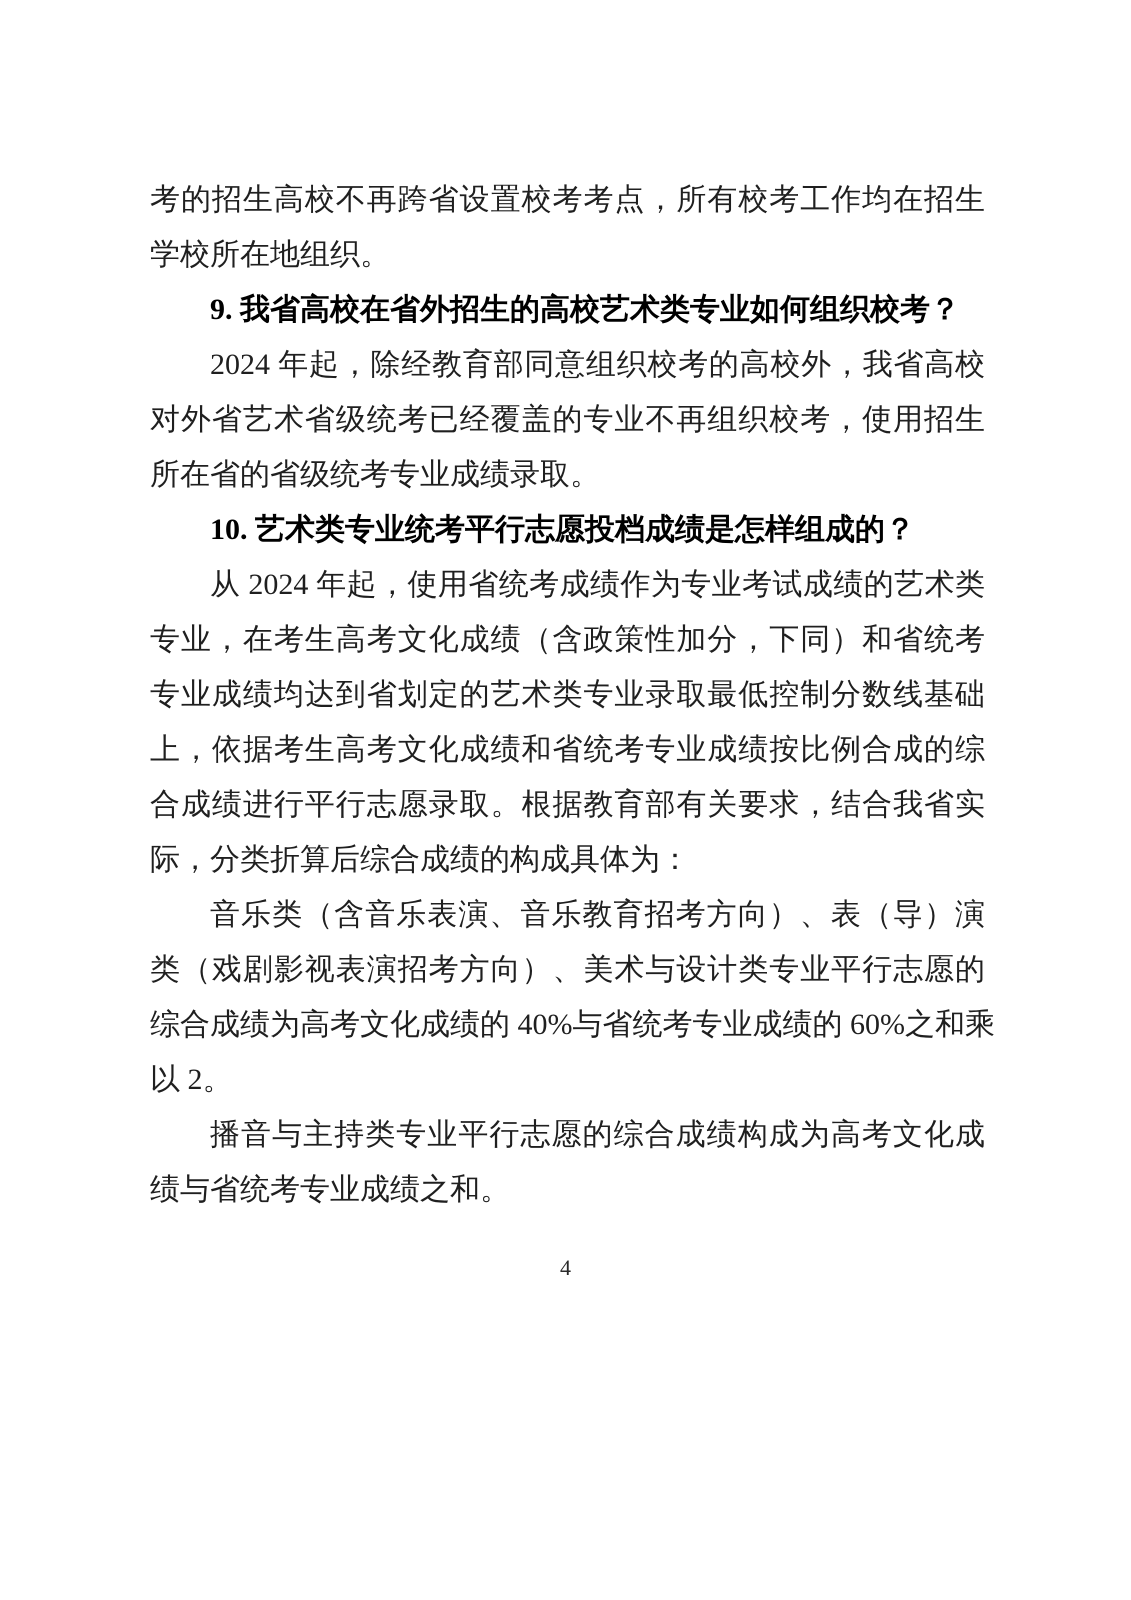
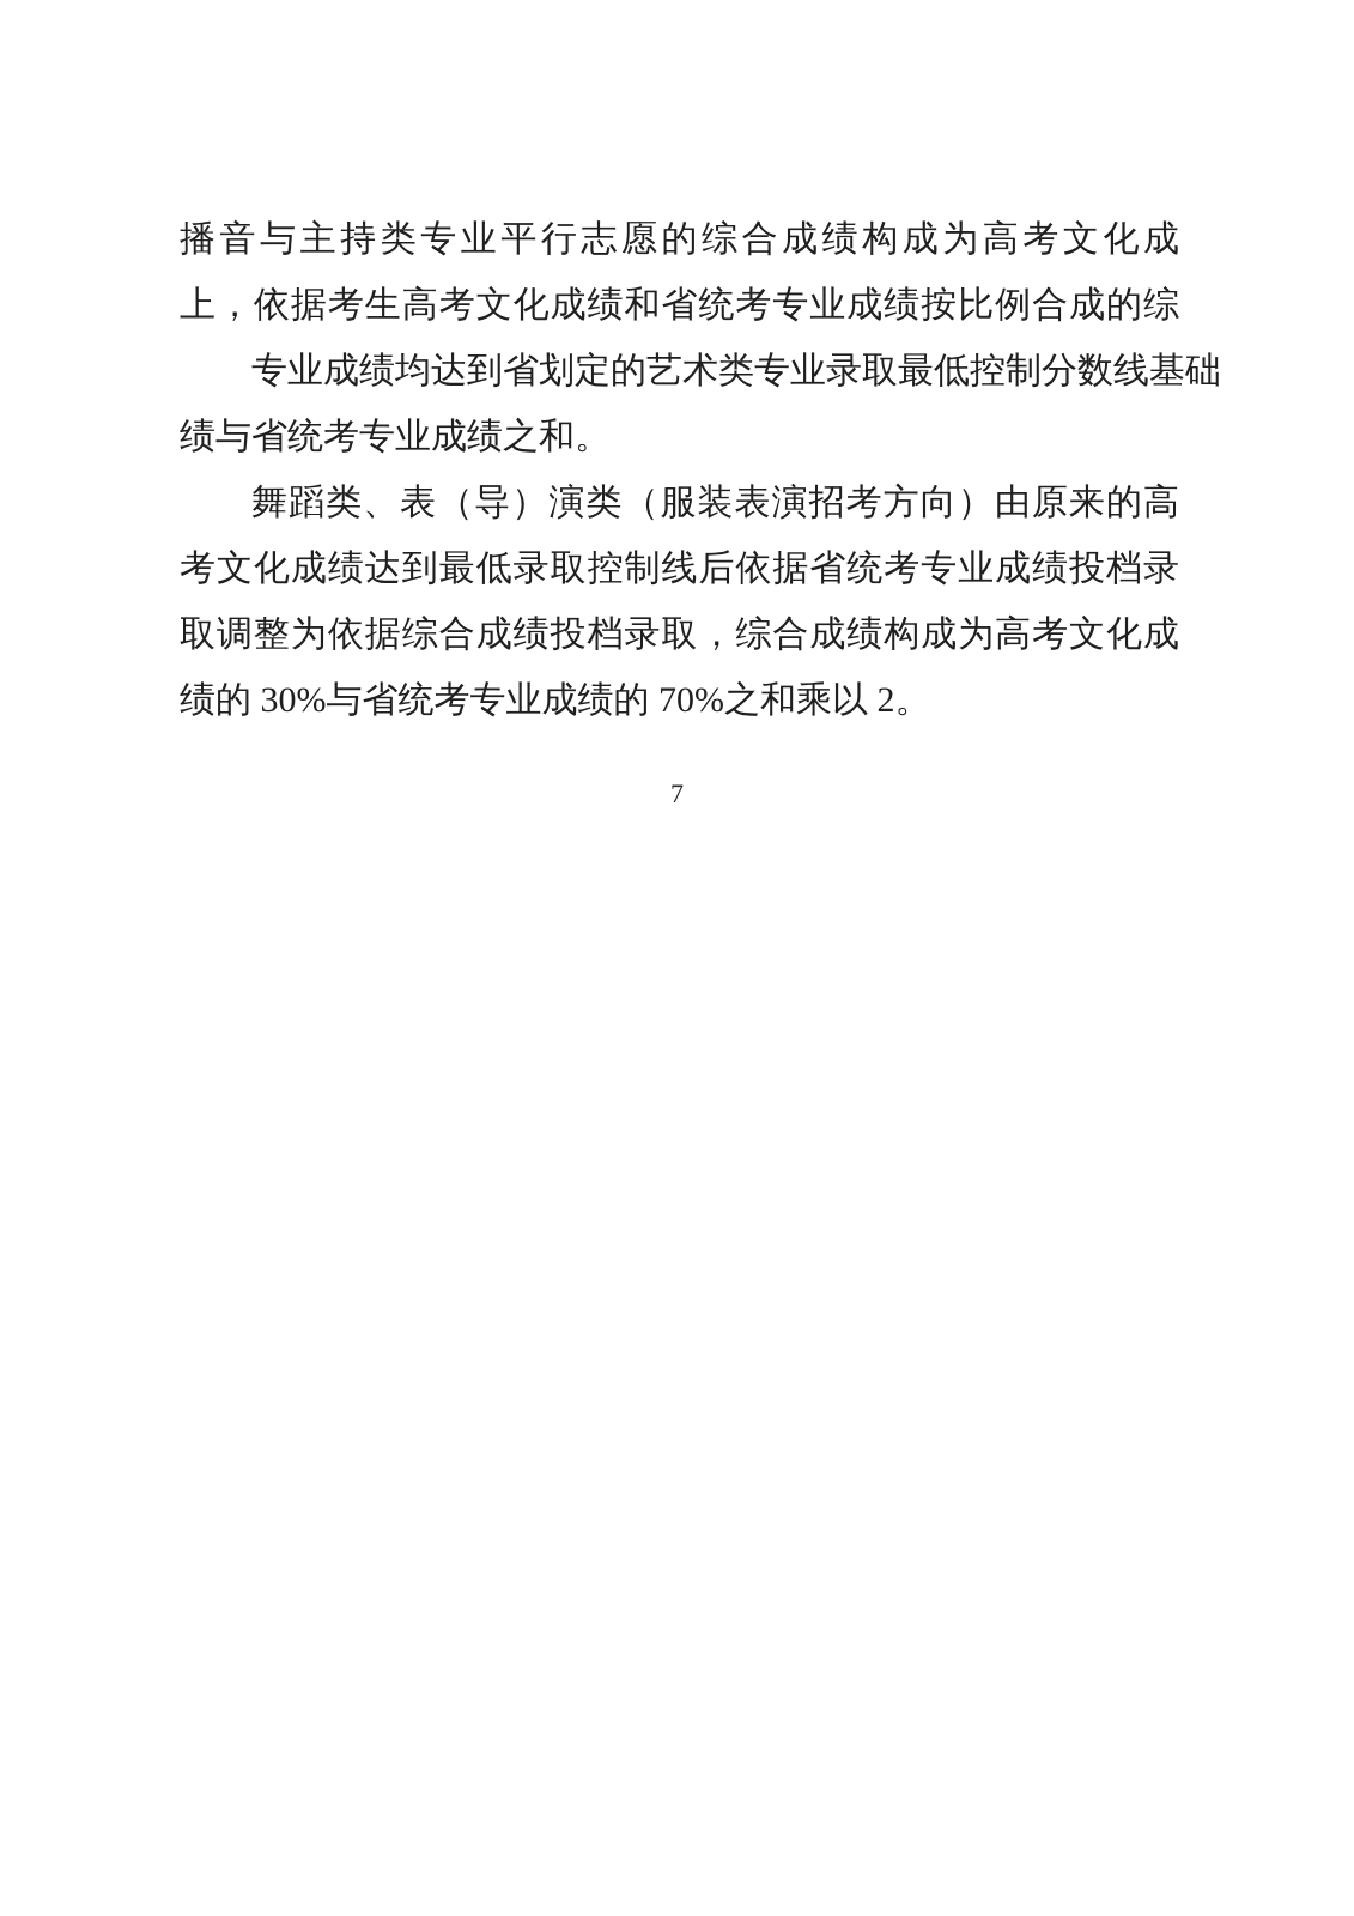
- 考的招生高校不再跨省设置校考考点，所有校考工作均在招生
- 学校所在地组织。
- 9. 我省高校在省外招生的高校艺术类专业如何组织校考？
- 2024 年起，除经教育部同意组织校考的高校外，我省高校
- 对外省艺术省级统考已经覆盖的专业不再组织校考，使用招生
- 所在省的省级统考专业成绩录取。
- 10. 艺术类专业统考平行志愿投档成绩是怎样组成的？
- 从 2024 年起，使用省统考成绩作为专业考试成绩的艺术类
- 专业，在考生高考文化成绩（含政策性加分，下同）和省统考
- 专业成绩均达到省划定的艺术类专业录取最低控制分数线基础
+ 播音与主持类专业平行志愿的综合成绩构成为高考文化成
  上，依据考生高考文化成绩和省统考专业成绩按比例合成的综
- 合成绩进行平行志愿录取。根据教育部有关要求，结合我省实
- 际，分类折算后综合成绩的构成具体为：
- 音乐类（含音乐表演、音乐教育招考方向）、表（导）演
- 类（戏剧影视表演招考方向）、美术与设计类专业平行志愿的
- 综合成绩为高考文化成绩的 40%与省统考专业成绩的 60%之和乘
- 以 2。
- 播音与主持类专业平行志愿的综合成绩构成为高考文化成
+ 专业成绩均达到省划定的艺术类专业录取最低控制分数线基础
  绩与省统考专业成绩之和。
+ 舞蹈类、表（导）演类（服装表演招考方向）由原来的高
+ 考文化成绩达到最低录取控制线后依据省统考专业成绩投档录
+ 取调整为依据综合成绩投档录取，综合成绩构成为高考文化成
+ 绩的 30%与省统考专业成绩的 70%之和乘以 2。
- 4
+ 7
